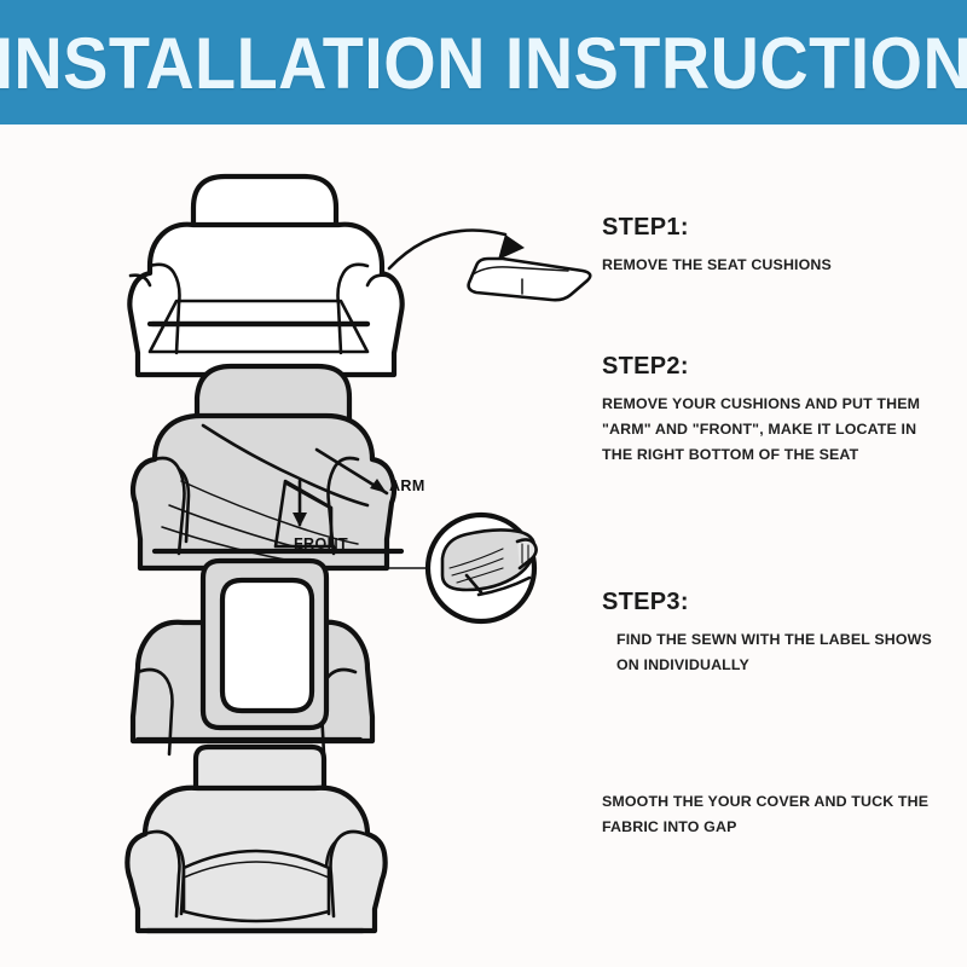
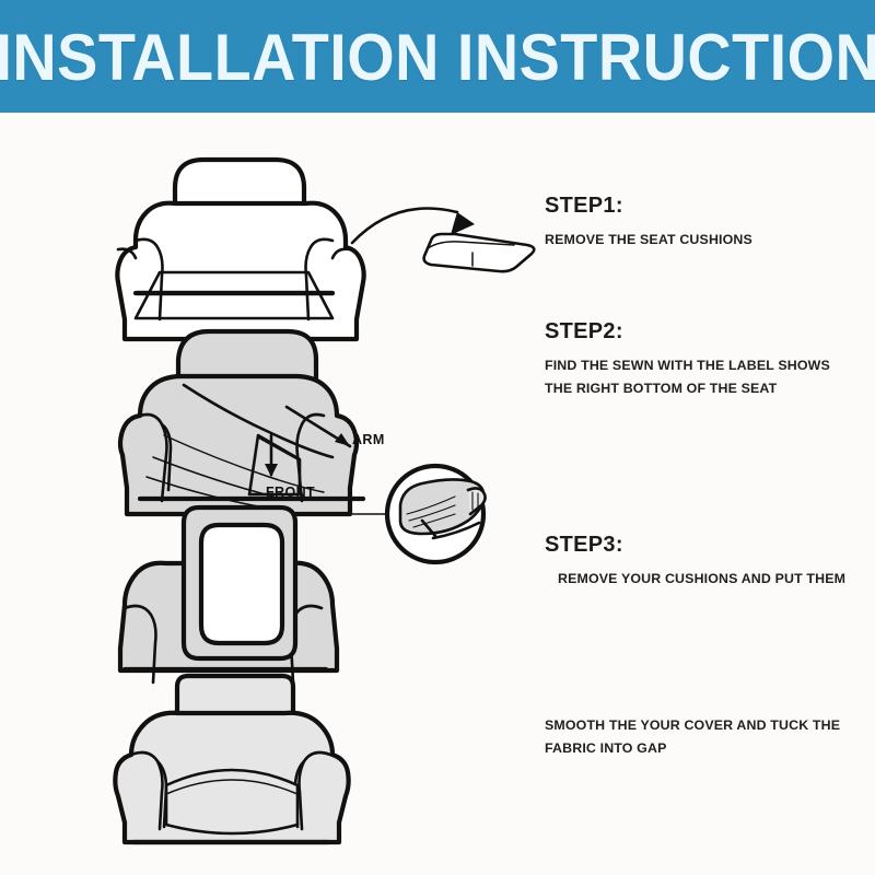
  INSTALLATION INSTRUCTION
  ARM
  FRONT
  STEP1:
  REMOVE THE SEAT CUSHIONS
  STEP2:
- REMOVE YOUR CUSHIONS AND PUT THEM
+ FIND THE SEWN WITH THE LABEL SHOWS
- "ARM" AND "FRONT", MAKE IT LOCATE IN
  THE RIGHT BOTTOM OF THE SEAT
  STEP3:
- FIND THE SEWN WITH THE LABEL SHOWS
+ REMOVE YOUR CUSHIONS AND PUT THEM
- ON INDIVIDUALLY
  SMOOTH THE YOUR COVER AND TUCK THE
  FABRIC INTO GAP
